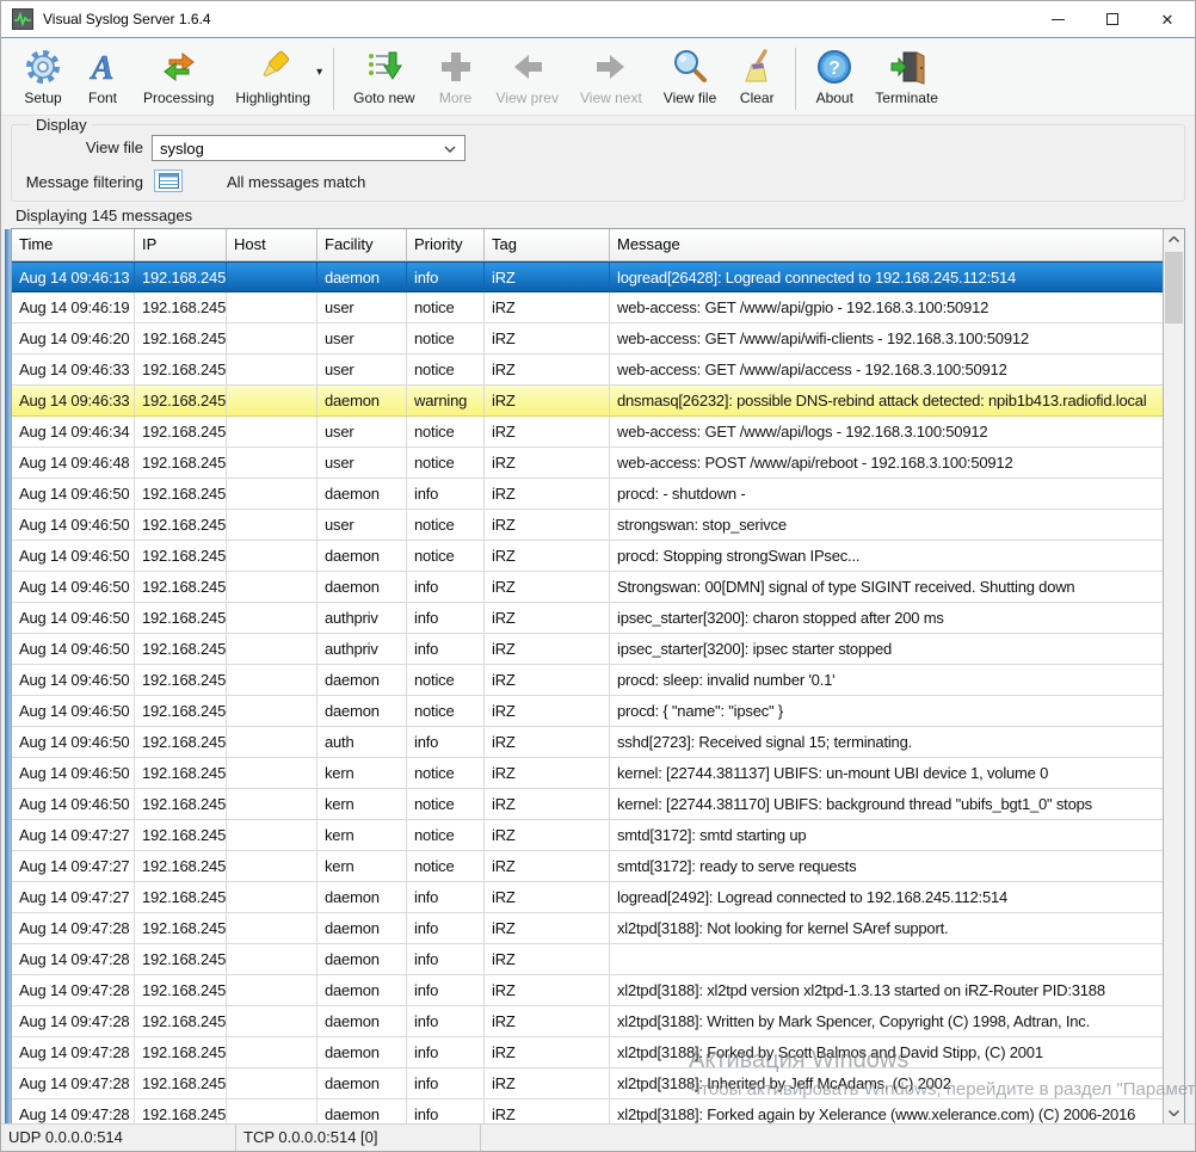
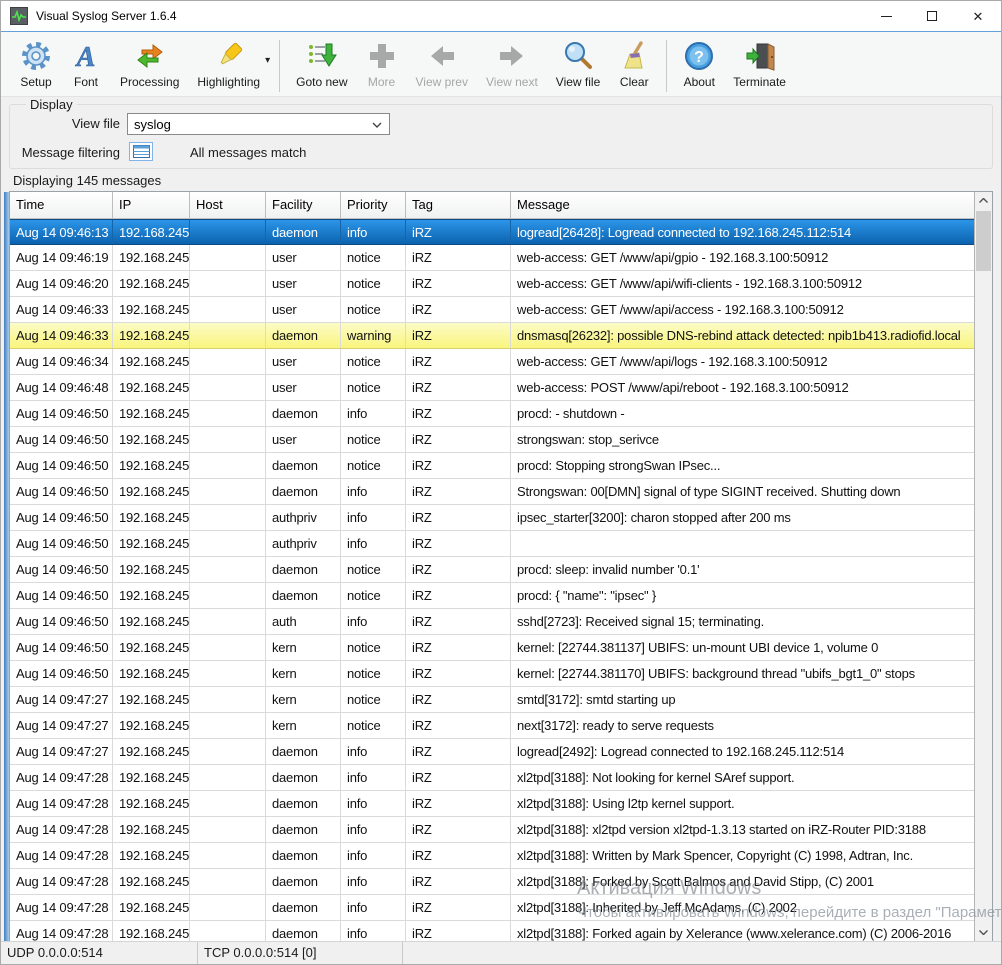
  Visual Syslog Server 1.6.4
  ✕
  Setup
  A
  Font
  Processing
  Highlighting
  ▾
  Goto new
  More
  View prev
  View next
  View file
  Clear
  ?
  About
  Terminate
  Display
  View file
  syslog
  Message filtering
  All messages match
  Displaying 145 messages
  Time
  IP
  Host
  Facility
  Priority
  Tag
  Message
  Aug 14 09:46:13
  192.168.245
  daemon
  info
  iRZ
  logread[26428]: Logread connected to 192.168.245.112:514
  Aug 14 09:46:19
  192.168.245
  user
  notice
  iRZ
  web-access: GET /www/api/gpio - 192.168.3.100:50912
  Aug 14 09:46:20
  192.168.245
  user
  notice
  iRZ
  web-access: GET /www/api/wifi-clients - 192.168.3.100:50912
  Aug 14 09:46:33
  192.168.245
  user
  notice
  iRZ
  web-access: GET /www/api/access - 192.168.3.100:50912
  Aug 14 09:46:33
  192.168.245
  daemon
  warning
  iRZ
  dnsmasq[26232]: possible DNS-rebind attack detected: npib1b413.radiofid.local
  Aug 14 09:46:34
  192.168.245
  user
  notice
  iRZ
  web-access: GET /www/api/logs - 192.168.3.100:50912
  Aug 14 09:46:48
  192.168.245
  user
  notice
  iRZ
  web-access: POST /www/api/reboot - 192.168.3.100:50912
  Aug 14 09:46:50
  192.168.245
  daemon
  info
  iRZ
  procd: - shutdown -
  Aug 14 09:46:50
  192.168.245
  user
  notice
  iRZ
  strongswan: stop_serivce
  Aug 14 09:46:50
  192.168.245
  daemon
  notice
  iRZ
  procd: Stopping strongSwan IPsec...
  Aug 14 09:46:50
  192.168.245
  daemon
  info
  iRZ
  Strongswan: 00[DMN] signal of type SIGINT received. Shutting down
  Aug 14 09:46:50
  192.168.245
  authpriv
  info
  iRZ
  ipsec_starter[3200]: charon stopped after 200 ms
  Aug 14 09:46:50
  192.168.245
  authpriv
  info
  iRZ
- ipsec_starter[3200]: ipsec starter stopped
  Aug 14 09:46:50
  192.168.245
  daemon
  notice
  iRZ
  procd: sleep: invalid number '0.1'
  Aug 14 09:46:50
  192.168.245
  daemon
  notice
  iRZ
  procd: { "name": "ipsec" }
  Aug 14 09:46:50
  192.168.245
  auth
  info
  iRZ
  sshd[2723]: Received signal 15; terminating.
  Aug 14 09:46:50
  192.168.245
  kern
  notice
  iRZ
  kernel: [22744.381137] UBIFS: un-mount UBI device 1, volume 0
  Aug 14 09:46:50
  192.168.245
  kern
  notice
  iRZ
  kernel: [22744.381170] UBIFS: background thread "ubifs_bgt1_0" stops
  Aug 14 09:47:27
  192.168.245
  kern
  notice
  iRZ
  smtd[3172]: smtd starting up
  Aug 14 09:47:27
  192.168.245
  kern
  notice
  iRZ
- smtd[3172]: ready to serve requests
+ next[3172]: ready to serve requests
  Aug 14 09:47:27
  192.168.245
  daemon
  info
  iRZ
  logread[2492]: Logread connected to 192.168.245.112:514
  Aug 14 09:47:28
  192.168.245
  daemon
  info
  iRZ
  xl2tpd[3188]: Not looking for kernel SAref support.
  Aug 14 09:47:28
  192.168.245
  daemon
  info
  iRZ
+ xl2tpd[3188]: Using l2tp kernel support.
  Aug 14 09:47:28
  192.168.245
  daemon
  info
  iRZ
  xl2tpd[3188]: xl2tpd version xl2tpd-1.3.13 started on iRZ-Router PID:3188
  Aug 14 09:47:28
  192.168.245
  daemon
  info
  iRZ
  xl2tpd[3188]: Written by Mark Spencer, Copyright (C) 1998, Adtran, Inc.
  Aug 14 09:47:28
  192.168.245
  daemon
  info
  iRZ
  xl2tpd[3188]: Forked by Scott Balmos and David Stipp, (C) 2001
  Aug 14 09:47:28
  192.168.245
  daemon
  info
  iRZ
  xl2tpd[3188]: Inherited by Jeff McAdams, (C) 2002
  Aug 14 09:47:28
  192.168.245
  daemon
  info
  iRZ
  xl2tpd[3188]: Forked again by Xelerance (www.xelerance.com) (C) 2006-2016
  UDP 0.0.0.0:514
  TCP 0.0.0.0:514 [0]
  Активация Windows
  Чтобы активировать Windows, перейдите в раздел "Парамет
